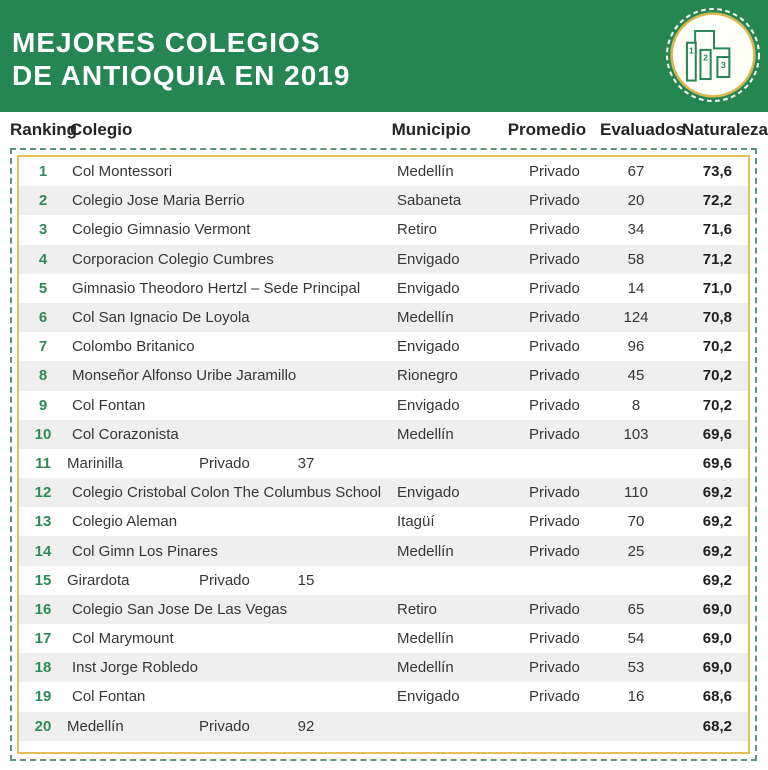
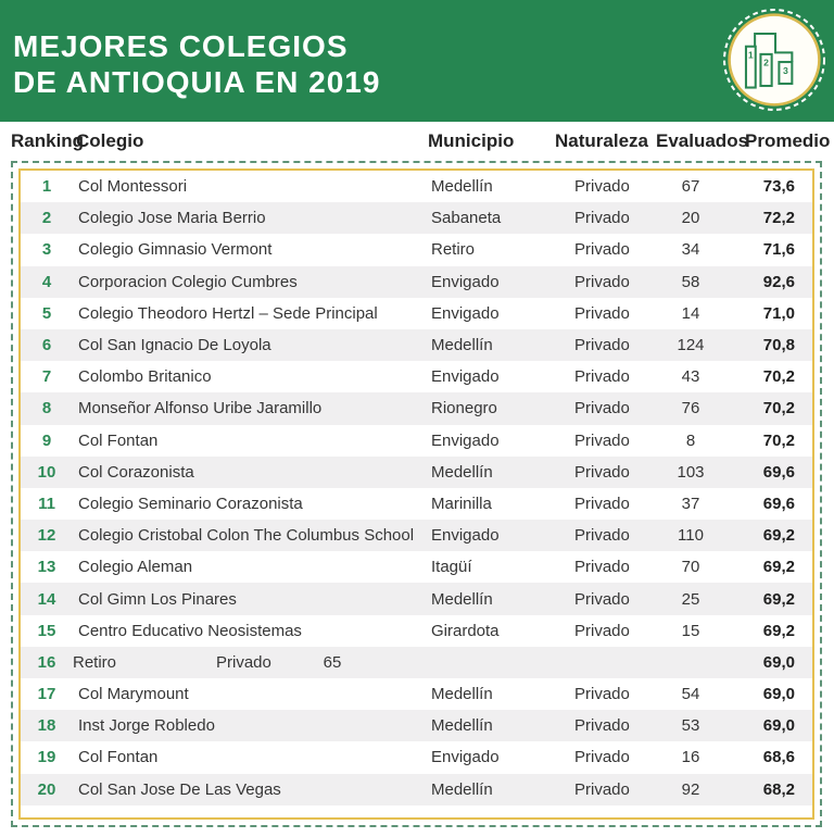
  MEJORES COLEGIOS
  DE ANTIOQUIA EN 2019
  1
  2
  3
  Rankin
  Colegio
  Municipio
- Promedio
+ Naturaleza
  Evaluados
- Naturaleza
+ Promedio
  1
  Col Montessori
  Medellín
  Privado
  67
  73,6
  2
  Colegio Jose Maria Berrio
  Sabaneta
  Privado
  20
  72,2
  3
  Colegio Gimnasio Vermont
  Retiro
  Privado
  34
  71,6
  4
  Corporacion Colegio Cumbres
  Envigado
  Privado
  58
- 71,2
+ 92,6
  5
- Gimnasio Theodoro Hertzl – Sede Principal
+ Colegio Theodoro Hertzl – Sede Principal
  Envigado
  Privado
  14
  71,0
  6
  Col San Ignacio De Loyola
  Medellín
  Privado
  124
  70,8
  7
  Colombo Britanico
  Envigado
  Privado
- 96
+ 43
  70,2
  8
  Monseñor Alfonso Uribe Jaramillo
  Rionegro
  Privado
- 45
+ 76
  70,2
  9
  Col Fontan
  Envigado
  Privado
  8
  70,2
  10
  Col Corazonista
  Medellín
  Privado
  103
  69,6
  11
+ Colegio Seminario Corazonista
  Marinilla
  Privado
  37
  69,6
  12
  Colegio Cristobal Colon The Columbus School
  Envigado
  Privado
  110
  69,2
  13
  Colegio Aleman
  Itagüí
  Privado
  70
  69,2
  14
  Col Gimn Los Pinares
  Medellín
  Privado
  25
  69,2
  15
+ Centro Educativo Neosistemas
  Girardota
  Privado
  15
  69,2
  16
- Colegio San Jose De Las Vegas
  Retiro
  Privado
  65
  69,0
  17
  Col Marymount
  Medellín
  Privado
  54
  69,0
  18
  Inst Jorge Robledo
  Medellín
  Privado
  53
  69,0
  19
  Col Fontan
  Envigado
  Privado
  16
  68,6
  20
+ Col San Jose De Las Vegas
  Medellín
  Privado
  92
  68,2
